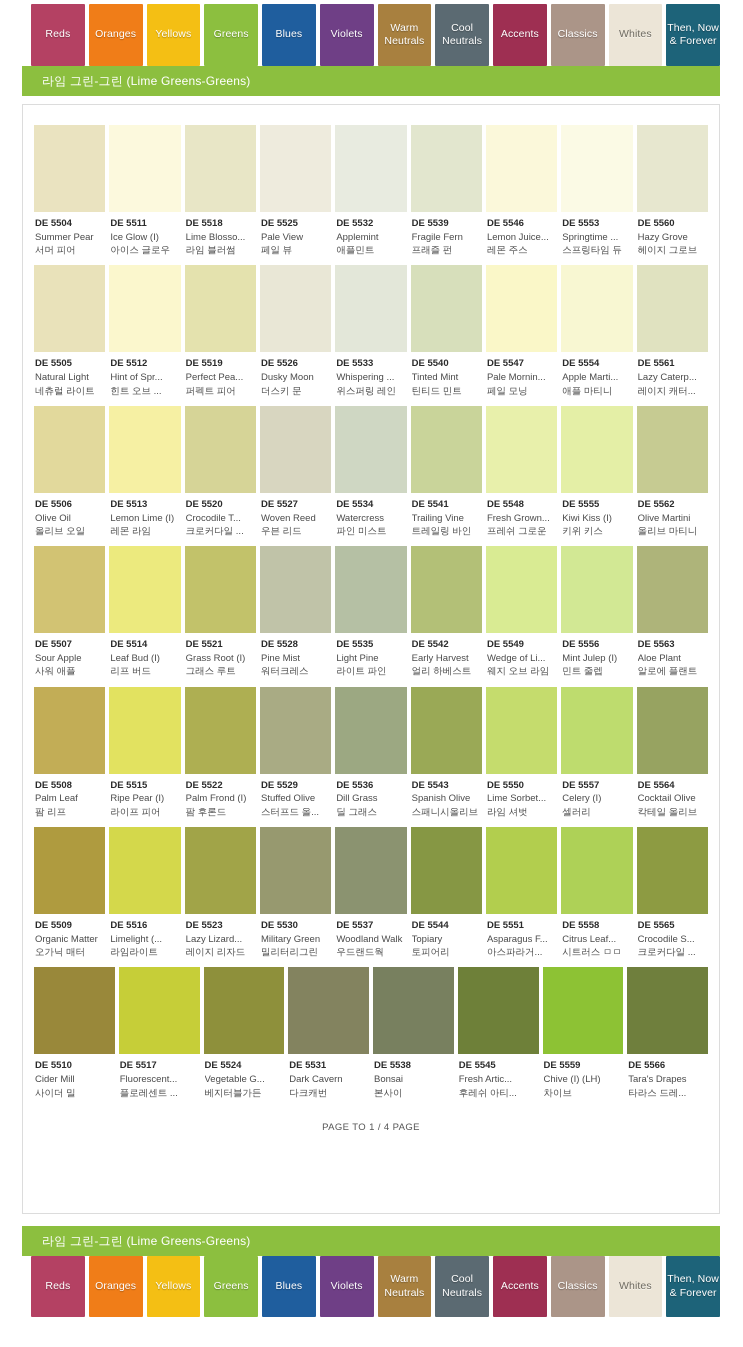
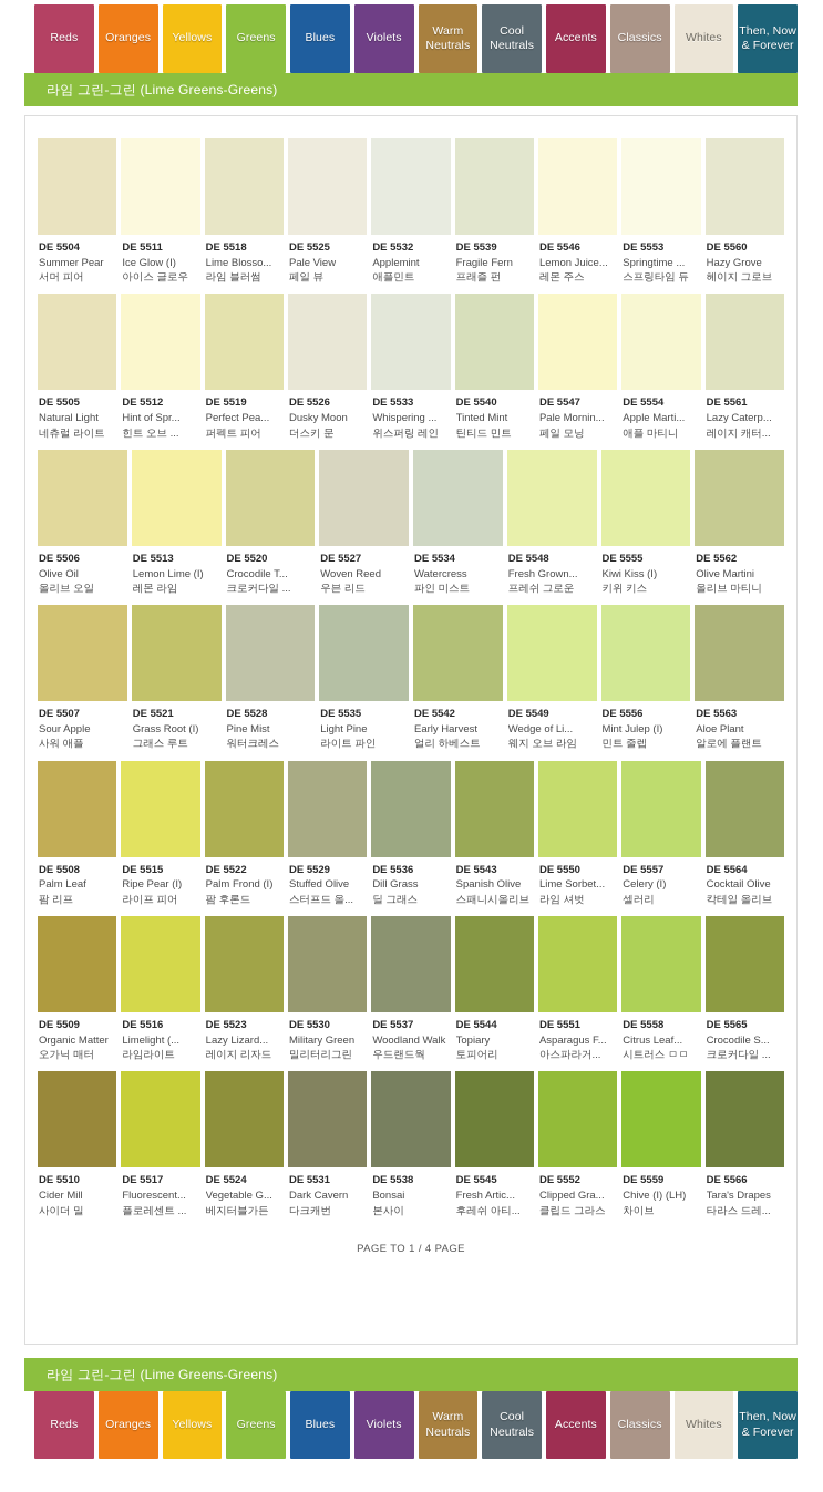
  Reds
  Oranges
  Yellows
  Greens
  Blues
  Violets
  Warm Neutrals
  Cool Neutrals
  Accents
  Classics
  Whites
  Then, Now & Forever
  라임 그린-그린 (Lime Greens-Greens)
  DE 5504
  Summer Pear
  서머 피어
  DE 5511
  Ice Glow (I)
  아이스 글로우
  DE 5518
  Lime Blosso...
  라임 블러썸
  DE 5525
  Pale View
  페일 뷰
  DE 5532
  Applemint
  애플민트
  DE 5539
  Fragile Fern
  프래즐 펀
  DE 5546
  Lemon Juice...
  레몬 주스
  DE 5553
  Springtime ...
  스프링타임 듀
  DE 5560
  Hazy Grove
  헤이지 그로브
  DE 5505
  Natural Light
  네츄럴 라이트
  DE 5512
  Hint of Spr...
  힌트 오브 ...
  DE 5519
  Perfect Pea...
  퍼펙트 피어
  DE 5526
  Dusky Moon
  더스키 문
  DE 5533
  Whispering ...
  위스퍼링 레인
  DE 5540
  Tinted Mint
  틴티드 민트
  DE 5547
  Pale Mornin...
  페일 모닝
  DE 5554
  Apple Marti...
  애플 마티니
  DE 5561
  Lazy Caterp...
  레이지 캐터...
  DE 5506
  Olive Oil
  올리브 오일
  DE 5513
  Lemon Lime (I)
  레몬 라임
  DE 5520
  Crocodile T...
  크로커다일 ...
  DE 5527
  Woven Reed
  우븐 리드
  DE 5534
  Watercress
  파인 미스트
- DE 5541
- Trailing Vine
- 트레일링 바인
  DE 5548
  Fresh Grown...
  프레쉬 그로운
  DE 5555
  Kiwi Kiss (I)
  키위 키스
  DE 5562
  Olive Martini
  올리브 마티니
  DE 5507
  Sour Apple
  사워 애플
- DE 5514
- Leaf Bud (I)
- 리프 버드
  DE 5521
  Grass Root (I)
  그래스 루트
  DE 5528
  Pine Mist
  워터크레스
  DE 5535
  Light Pine
  라이트 파인
  DE 5542
  Early Harvest
  얼리 하베스트
  DE 5549
  Wedge of Li...
  웨지 오브 라임
  DE 5556
  Mint Julep (I)
  민트 줄렙
  DE 5563
  Aloe Plant
  알로에 플랜트
  DE 5508
  Palm Leaf
  팜 리프
  DE 5515
  Ripe Pear (I)
  라이프 피어
  DE 5522
  Palm Frond (I)
  팜 후론드
  DE 5529
  Stuffed Olive
  스터프드 올...
  DE 5536
  Dill Grass
  딜 그래스
  DE 5543
  Spanish Olive
  스패니시올리브
  DE 5550
  Lime Sorbet...
  라임 셔벗
  DE 5557
  Celery (I)
  셀러리
  DE 5564
  Cocktail Olive
  칵테일 올리브
  DE 5509
  Organic Matter
  오가닉 매터
  DE 5516
  Limelight (...
  라임라이트
  DE 5523
  Lazy Lizard...
  레이지 리자드
  DE 5530
  Military Green
  밀리터리그린
  DE 5537
  Woodland Walk
  우드랜드웍
  DE 5544
  Topiary
  토피어리
  DE 5551
  Asparagus F...
  아스파라거...
  DE 5558
  Citrus Leaf...
  시트러스 ㅁㅁ
  DE 5565
  Crocodile S...
  크로커다일 ...
  DE 5510
  Cider Mill
  사이더 밀
  DE 5517
  Fluorescent...
  플로레센트 ...
  DE 5524
  Vegetable G...
  베지터블가든
  DE 5531
  Dark Cavern
  다크캐번
  DE 5538
  Bonsai
  본사이
  DE 5545
  Fresh Artic...
  후레쉬 아티...
+ DE 5552
+ Clipped Gra...
+ 클립드 그라스
  DE 5559
  Chive (I) (LH)
  차이브
  DE 5566
  Tara's Drapes
  타라스 드레...
  PAGE TO 1 / 4 PAGE
  라임 그린-그린 (Lime Greens-Greens)
  Reds
  Oranges
  Yellows
  Greens
  Blues
  Violets
  Warm Neutrals
  Cool Neutrals
  Accents
  Classics
  Whites
  Then, Now & Forever
